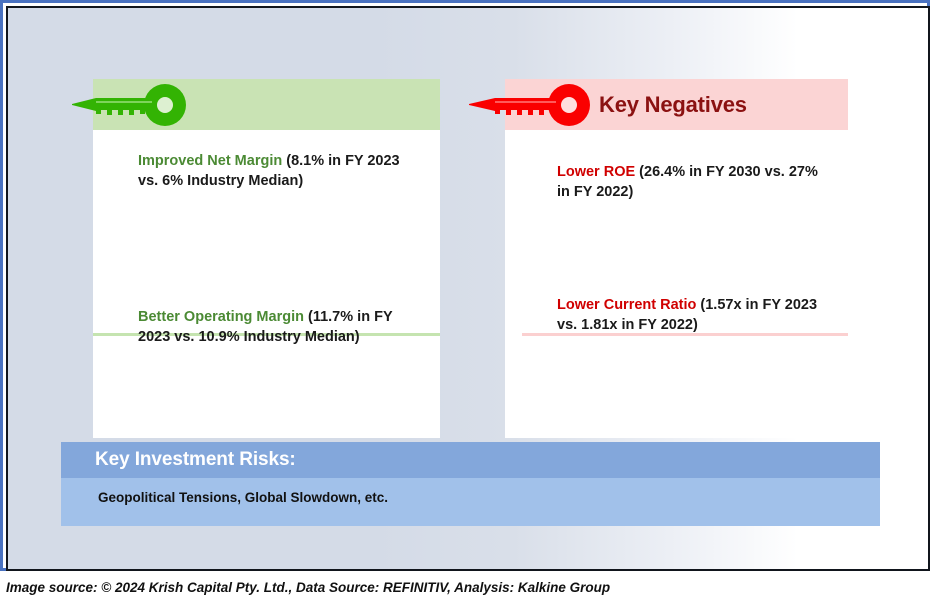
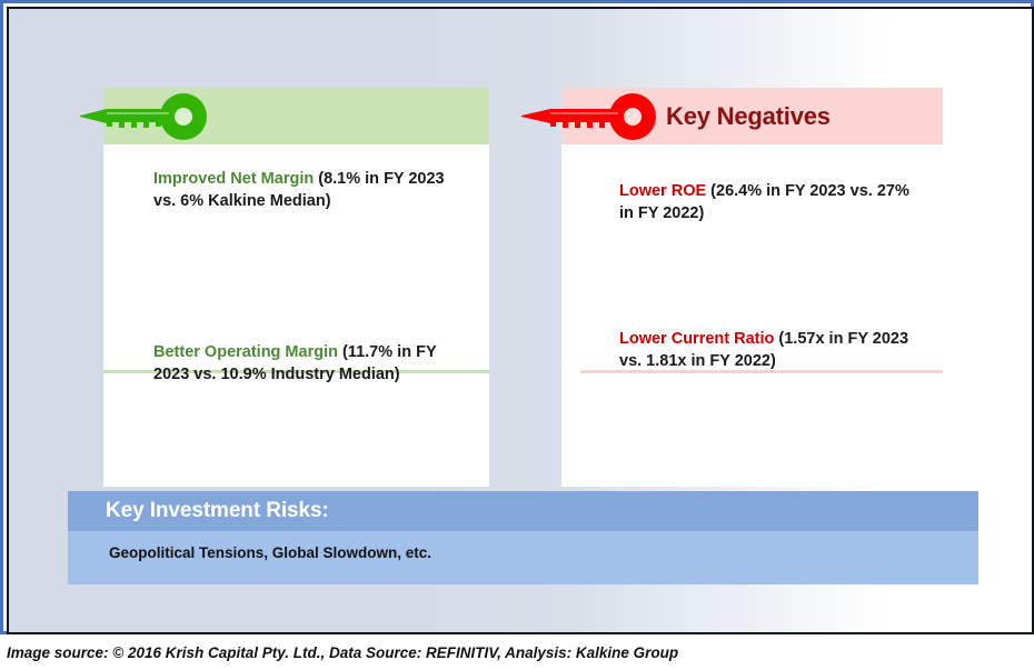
- Improved Net Margin (8.1% in FY 2023 vs. 6% Industry Median)
+ Improved Net Margin (8.1% in FY 2023 vs. 6% Kalkine Median)
  Better Operating Margin (11.7% in FY 2023 vs. 10.9% Industry Median)
  Key Negatives
- Lower ROE (26.4% in FY 2030 vs. 27% in FY 2022)
+ Lower ROE (26.4% in FY 2023 vs. 27% in FY 2022)
  Lower Current Ratio (1.57x in FY 2023 vs. 1.81x in FY 2022)
  Key Investment Risks:
  Geopolitical Tensions, Global Slowdown, etc.
- Image source: © 2024 Krish Capital Pty. Ltd., Data Source: REFINITIV, Analysis: Kalkine Group
+ Image source: © 2016 Krish Capital Pty. Ltd., Data Source: REFINITIV, Analysis: Kalkine Group
